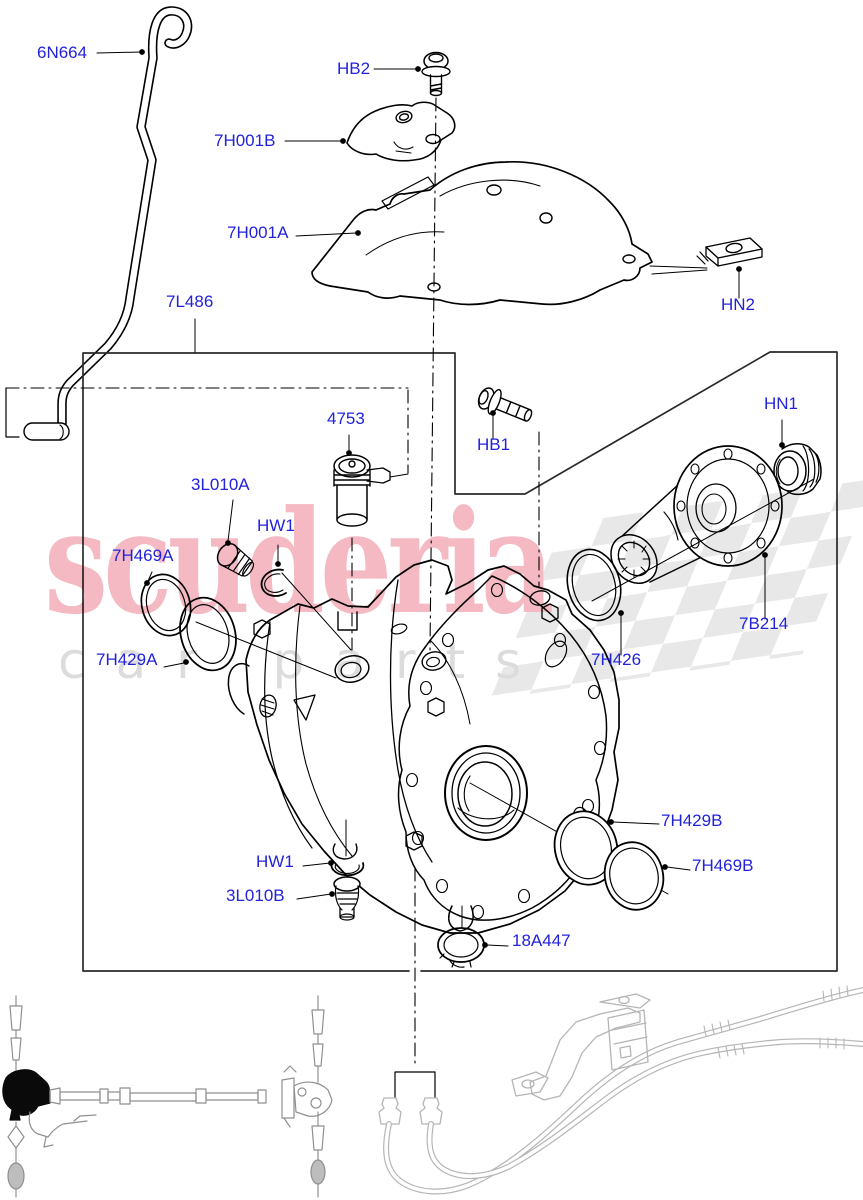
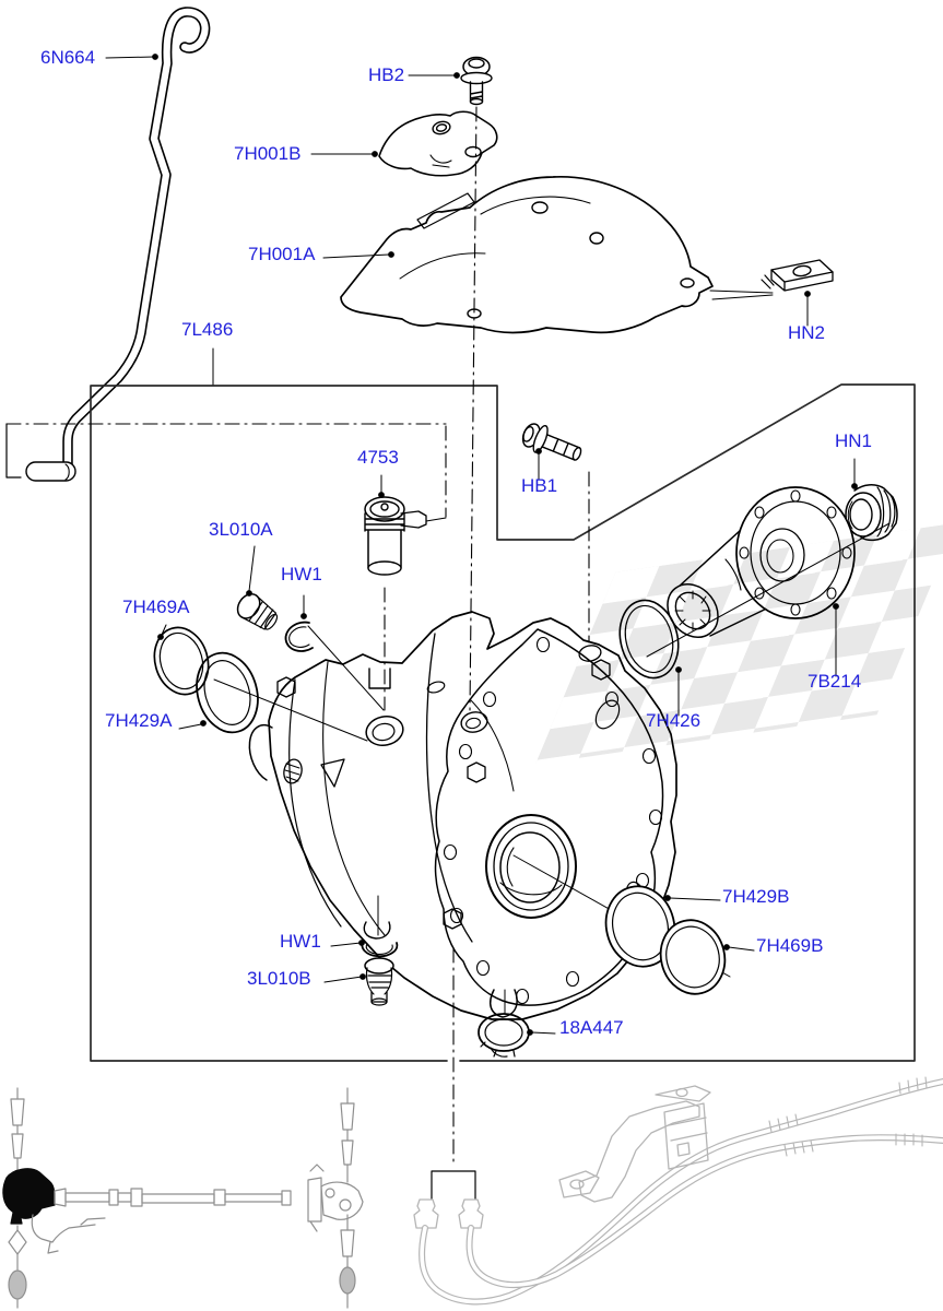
- scuderia
- car parts
  6N664
  HB2
  7H001B
  7H001A
  HN2
  7L486
  4753
  HB1
  HN1
  3L010A
  HW1
  7H469A
  7H429A
  7H426
  7B214
  7H429B
  7H469B
  HW1
  3L010B
  18A447
